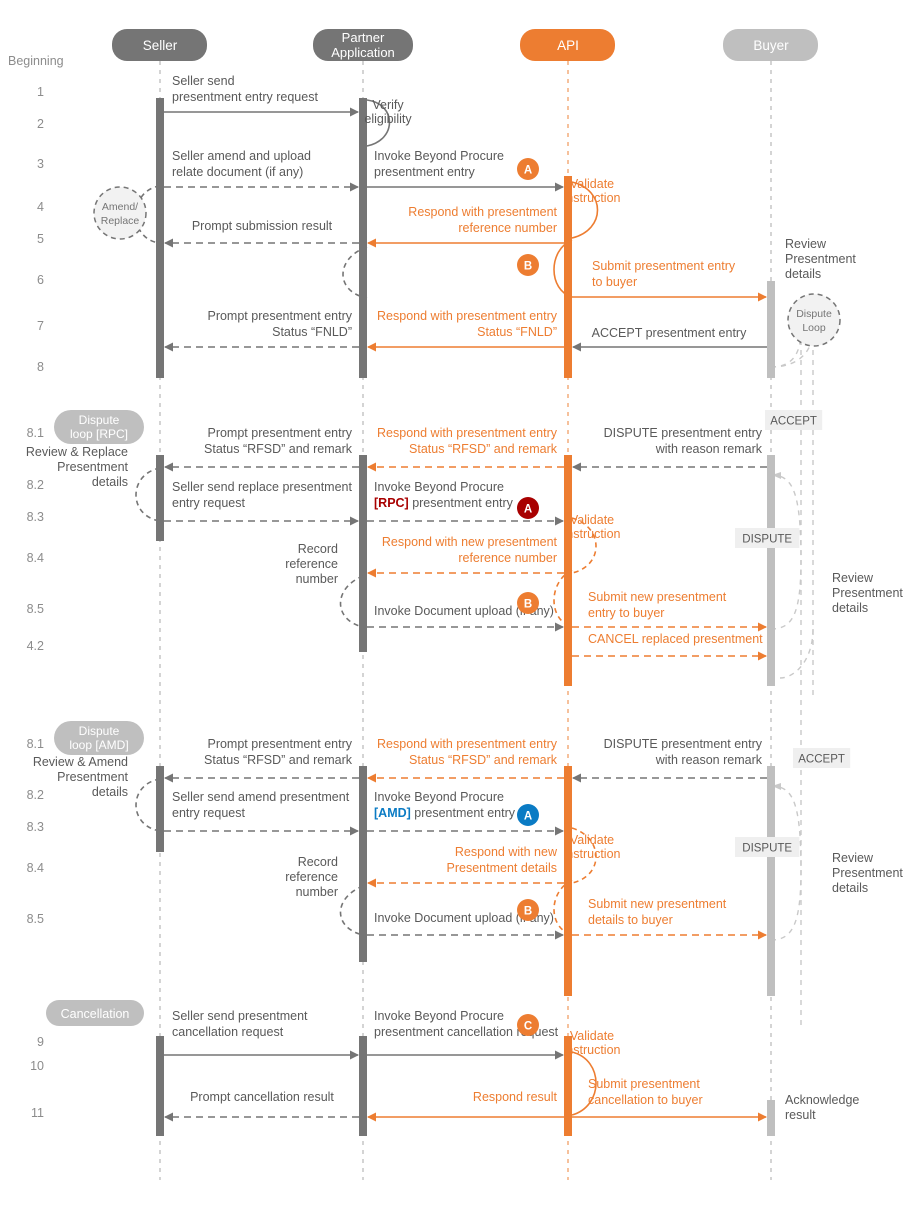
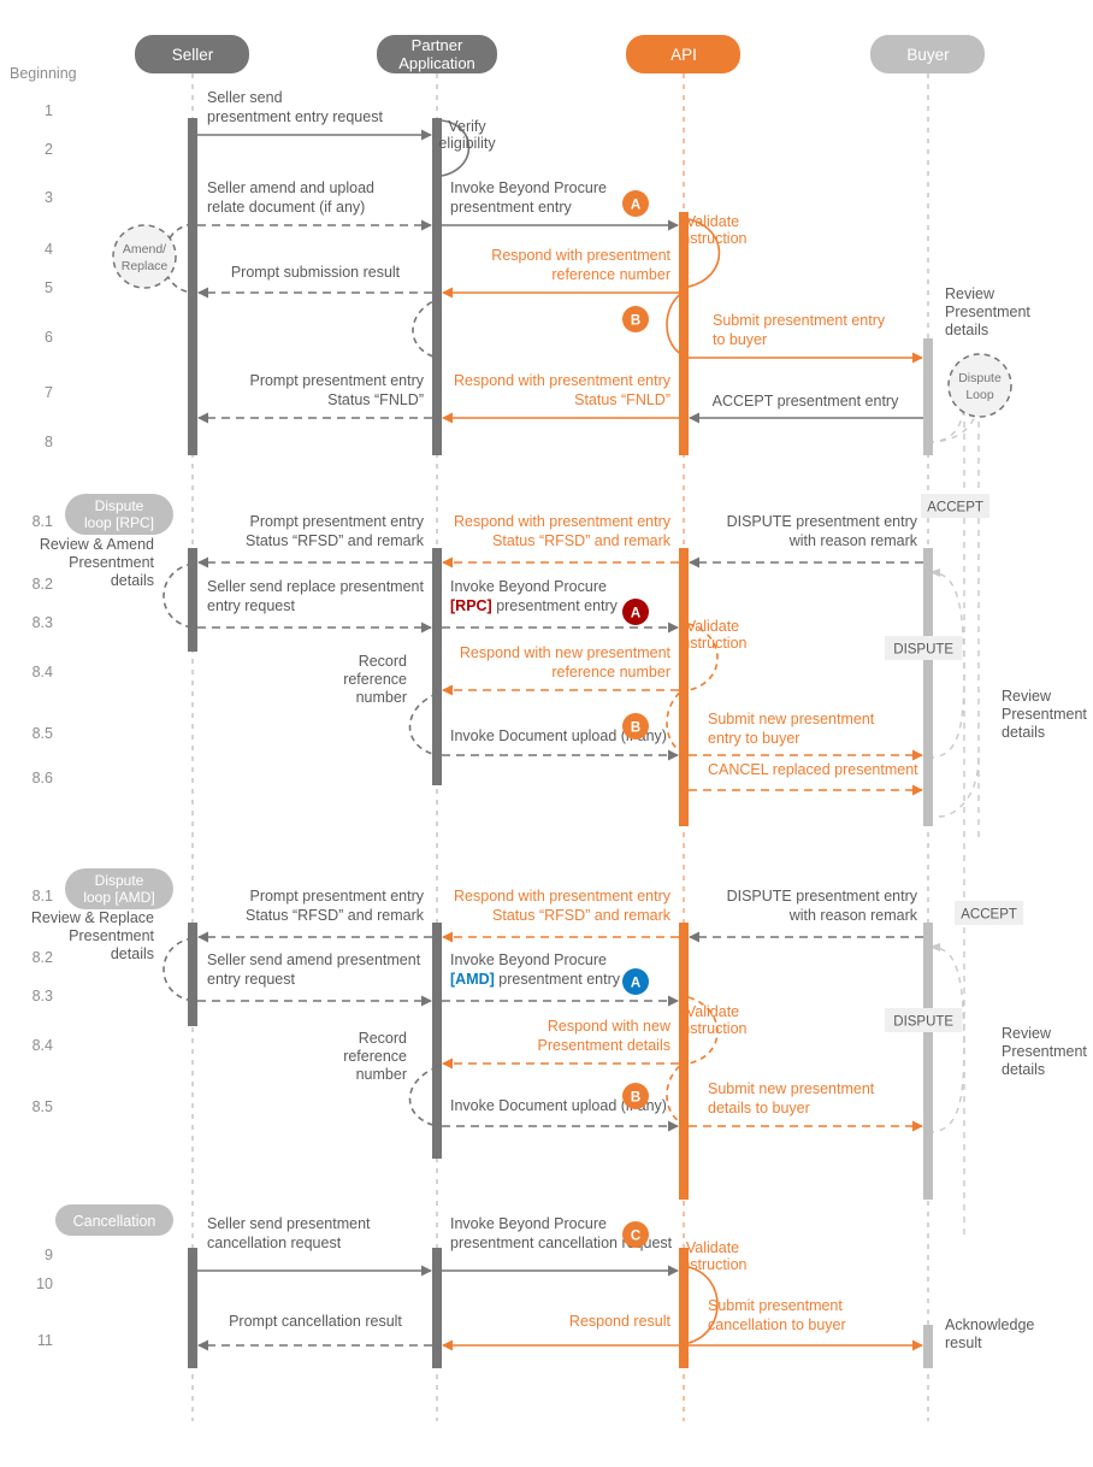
  Verify
  eligibility
  Amend/
  Replace
  Validate
  instruction
  Dispute
  Loop
  Validate
  instruction
  Validate
  instruction
  Validate
  instruction
  Seller send
  presentment entry request
  Seller amend and upload
  relate document (if any)
  Invoke Beyond Procure
  presentment entry
  Respond with presentment
  reference number
  Prompt submission result
  Submit presentment entry
  to buyer
  ACCEPT presentment entry
  Respond with presentment entry
  Status “FNLD”
  Prompt presentment entry
  Status “FNLD”
  DISPUTE presentment entry
  with reason remark
  Respond with presentment entry
  Status “RFSD” and remark
  Prompt presentment entry
  Status “RFSD” and remark
  Seller send replace presentment
  entry request
  Invoke Beyond Procure
  [RPC] presentment entry
  Respond with new presentment
  reference number
  Invoke Document upload (ny)
  Submit new presentment
  entry to buyer
  CANCEL replaced presentment
  DISPUTE presentment entry
  with reason remark
  Respond with presentment entry
  Status “RFSD” and remark
  Prompt presentment entry
  Status “RFSD” and remark
  Seller send amend presentment
  entry request
  Invoke Beyond Procure
  [AMD] presentment entry
  Respond with new
  Presentment details
  Invoke Document upload (ny)
  Submit new presentment
  details to buyer
  Seller send presentment
  cancellation request
  Invoke Beyond Procure
  presentment cancellation ruest
  Respond result
  Prompt cancellation result
  Submit presentment
  cancellation to buyer
  Review
  Presentment
  details
- Review & Replace
+ Review & Amend
  Presentment
  details
  Record
  reference
  number
  Review
  Presentment
  details
- Review & Amend
+ Review & Replace
  Presentment
  details
  Record
  reference
  number
  Review
  Presentment
  details
  Acknowledge
  result
  Beginning
  1
  2
  3
  4
  5
  6
  7
  8
  8.1
  8.2
  8.3
  8.4
  8.5
- 4.2
+ 8.6
  8.1
  8.2
  8.3
  8.4
  8.5
  9
  10
  11
  Dispute
  loop [RPC]
  Dispute
  loop [AMD]
  Cancellation
  ACCEPT
  DISPUTE
  ACCEPT
  DISPUTE
  Seller
  Partner
  Application
  API
  Buyer
  A
  B
  A
  B
  A
  B
  C
